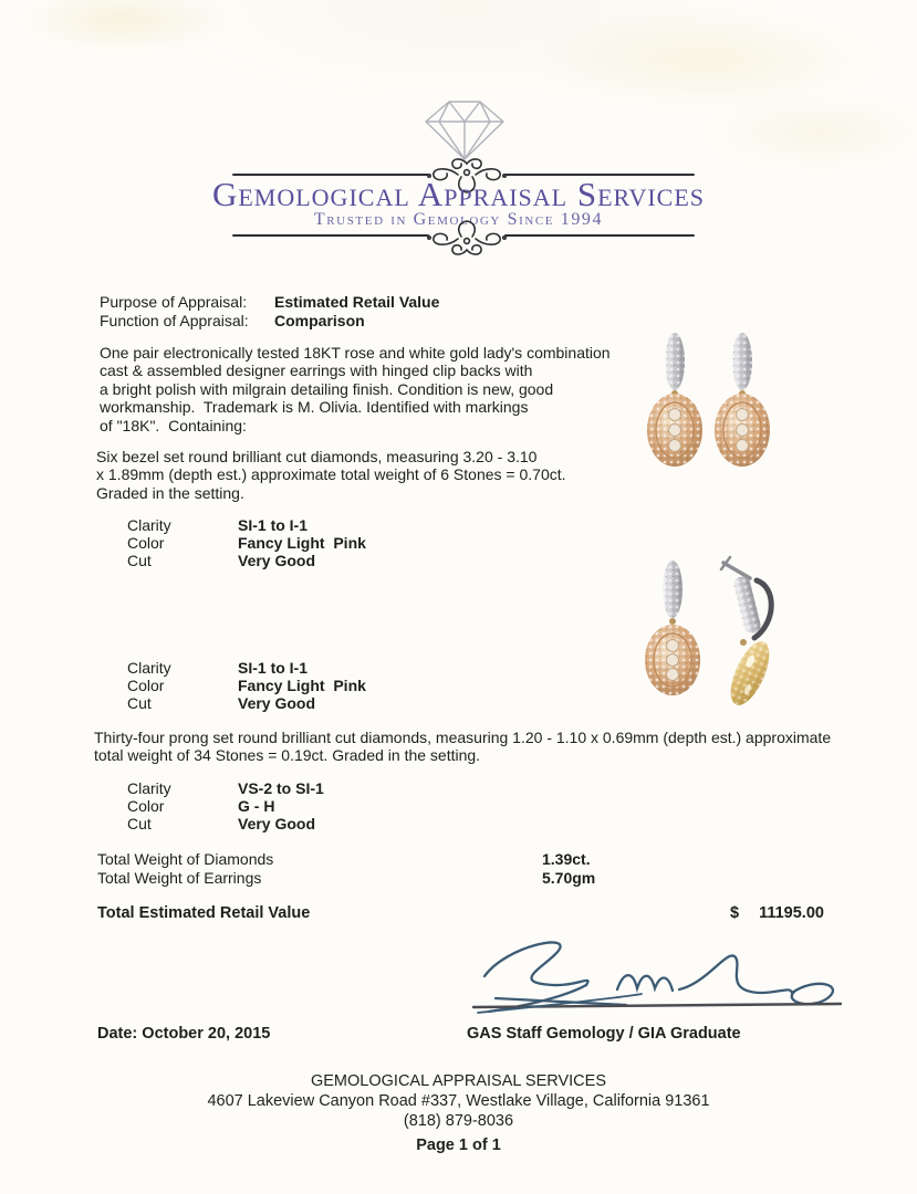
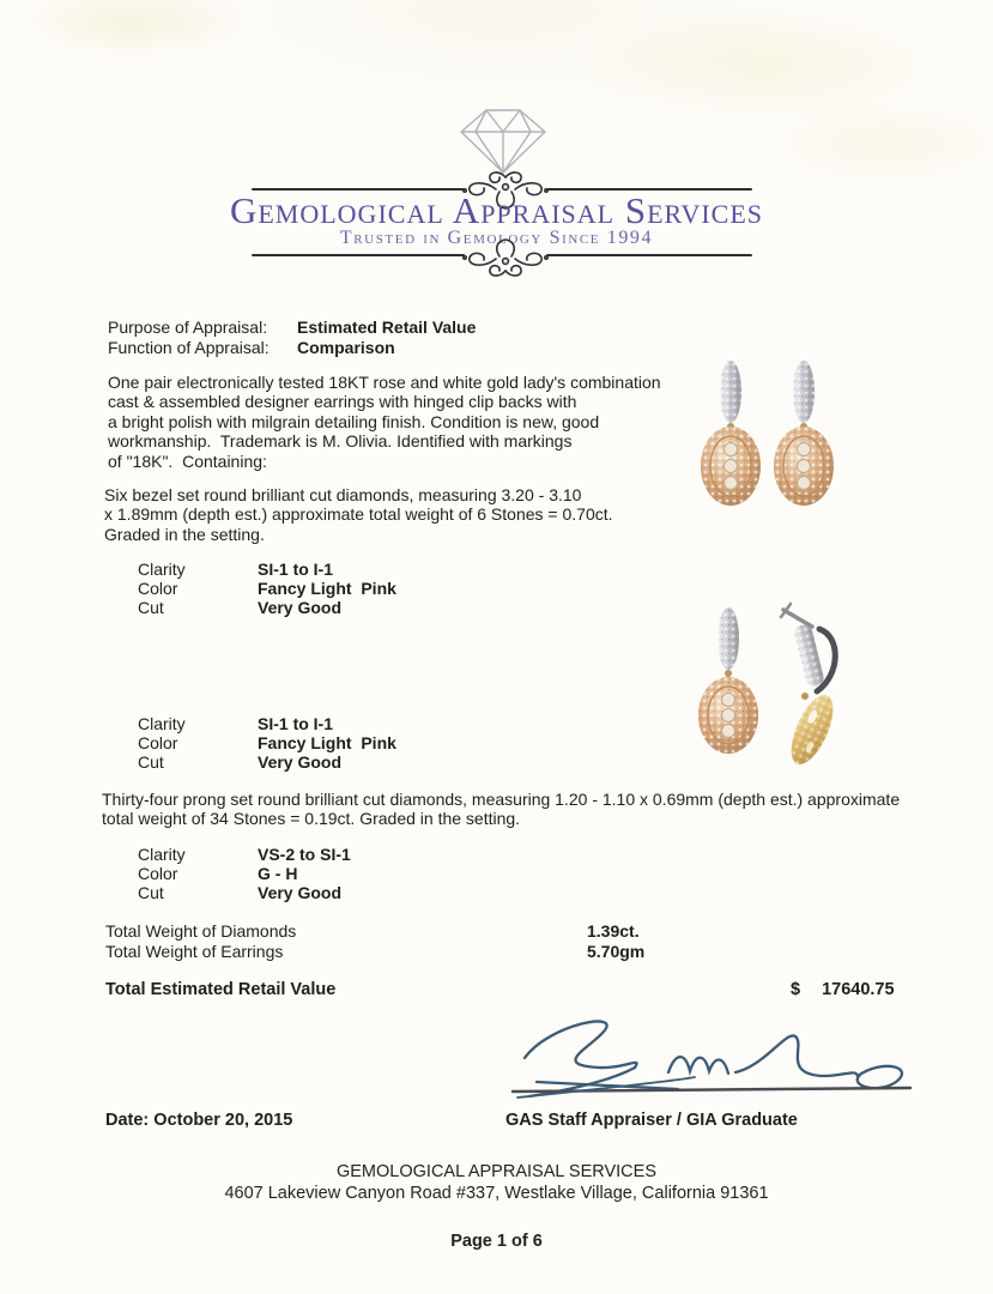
  Gemological Appraisal Services
  Trusted in Gemology Since 1994
  Purpose of Appraisal:
  Estimated Retail Value
  Function of Appraisal:
  Comparison
  One pair electronically tested 18KT rose and white gold lady's combination
  cast & assembled designer earrings with hinged clip backs with
  a bright polish with milgrain detailing finish. Condition is new, good
  workmanship. Trademark is M. Olivia. Identified with markings
  of "18K". Containing:
  Six bezel set round brilliant cut diamonds, measuring 3.20 - 3.10
  x 1.89mm (depth est.) approximate total weight of 6 Stones = 0.70ct.
  Graded in the setting.
  Clarity
  SI-1 to I-1
  Color
  Fancy Light Pink
  Cut
  Very Good
  Clarity
  SI-1 to I-1
  Color
  Fancy Light Pink
  Cut
  Very Good
  Thirty-four prong set round brilliant cut diamonds, measuring 1.20 - 1.10 x 0.69mm (depth est.) approximate
  total weight of 34 Stones = 0.19ct. Graded in the setting.
  Clarity
  VS-2 to SI-1
  Color
  G - H
  Cut
  Very Good
  Total Weight of Diamonds
  1.39ct.
  Total Weight of Earrings
  5.70gm
  Total Estimated Retail Value
  $
- 11195.00
+ 17640.75
  Date: October 20, 2015
- GAS Staff Gemology / GIA Graduate
+ GAS Staff Appraiser / GIA Graduate
  GEMOLOGICAL APPRAISAL SERVICES
  4607 Lakeview Canyon Road #337, Westlake Village, California 91361
- (818) 879-8036
- Page 1 of 1
+ Page 1 of 6
